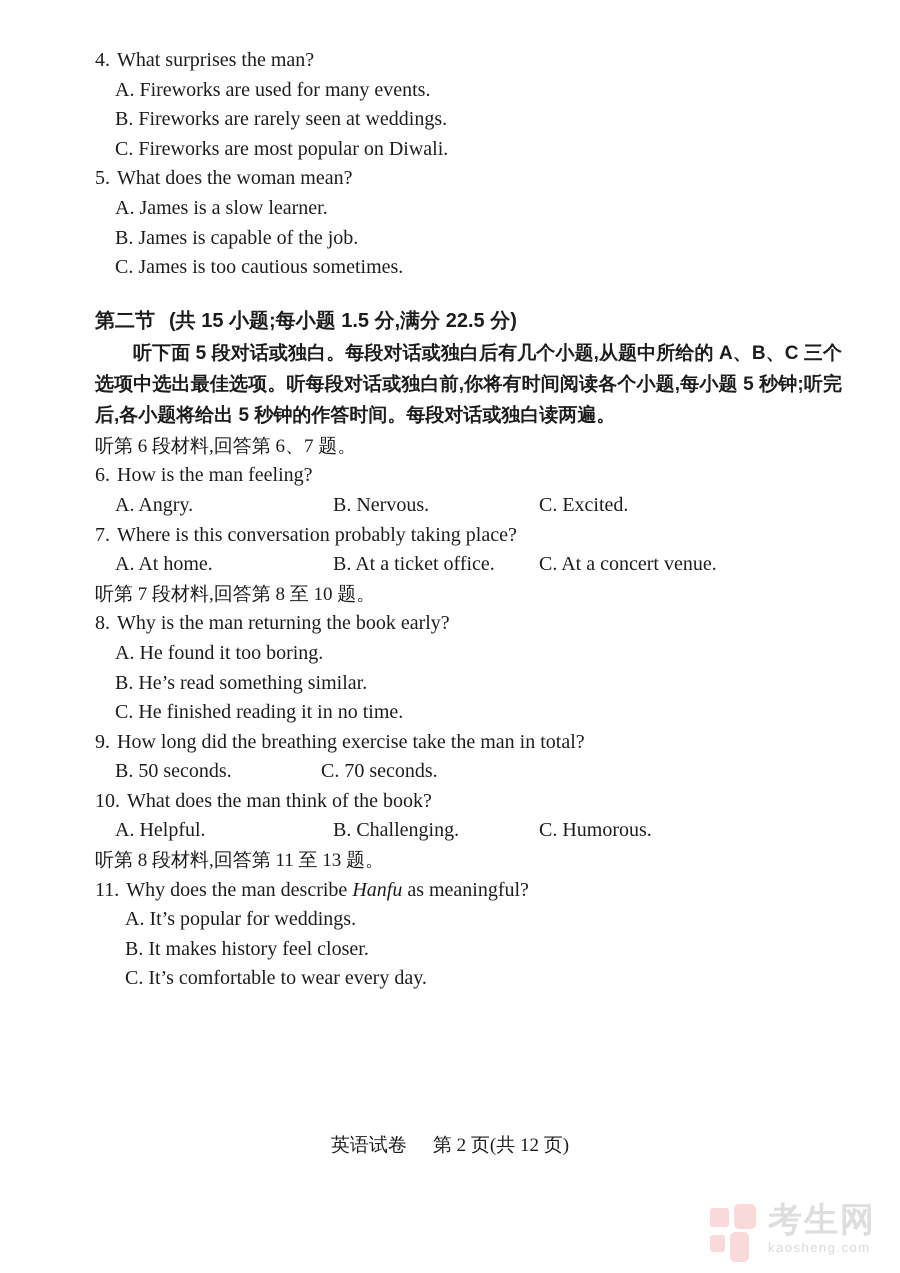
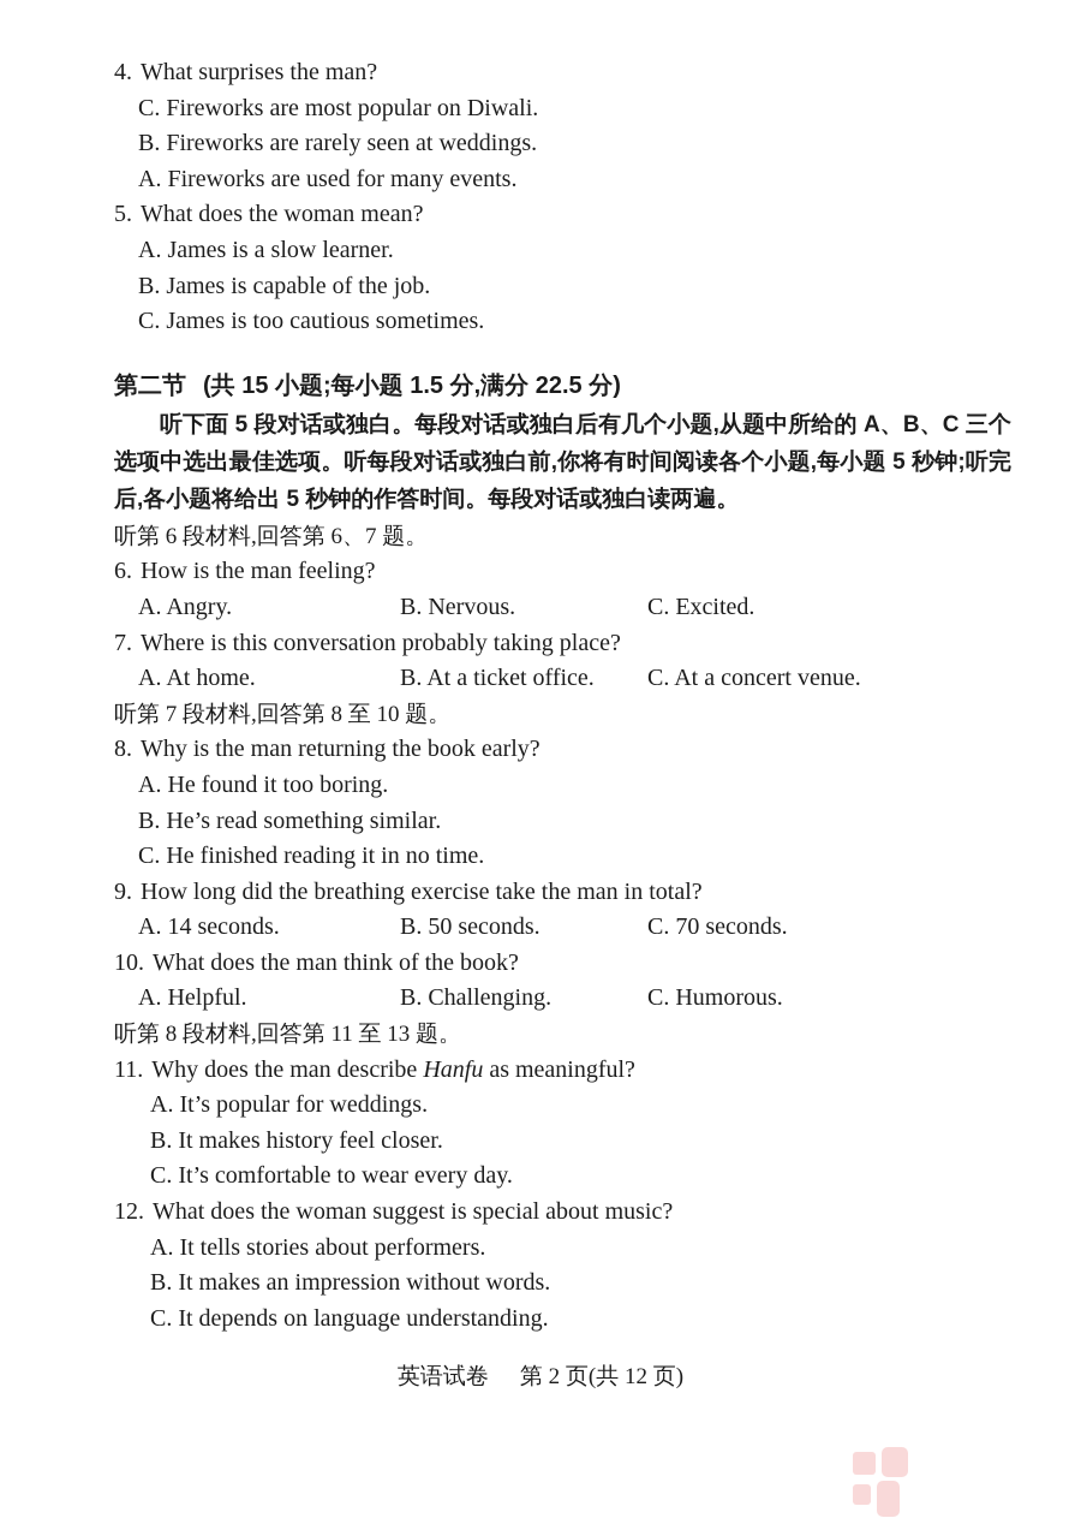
  4. What surprises the man?
- A. Fireworks are used for many events.
+ C. Fireworks are most popular on Diwali.
  B. Fireworks are rarely seen at weddings.
- C. Fireworks are most popular on Diwali.
+ A. Fireworks are used for many events.
  5. What does the woman mean?
  A. James is a slow learner.
  B. James is capable of the job.
  C. James is too cautious sometimes.
  第二节 (共 15 小题;每小题 1.5 分,满分 22.5 分)
  听下面 5 段对话或独白。每段对话或独白后有几个小题,从题中所给的 A、B、C 三个选项中选出最佳选项。听每段对话或独白前,你将有时间阅读各个小题,每小题 5 秒钟;听完后,各小题将给出 5 秒钟的作答时间。每段对话或独白读两遍。
  听第 6 段材料,回答第 6、7 题。
  6. How is the man feeling?
  A. Angry.
  B. Nervous.
  C. Excited.
  7. Where is this conversation probably taking place?
  A. At home.
  B. At a ticket office.
  C. At a concert venue.
  听第 7 段材料,回答第 8 至 10 题。
  8. Why is the man returning the book early?
  A. He found it too boring.
  B. He’s read something similar.
  C. He finished reading it in no time.
  9. How long did the breathing exercise take the man in total?
+ A. 14 seconds.
  B. 50 seconds.
  C. 70 seconds.
  10. What does the man think of the book?
  A. Helpful.
  B. Challenging.
  C. Humorous.
  听第 8 段材料,回答第 11 至 13 题。
  11. Why does the man describe Hanfu as meaningful?
  A. It’s popular for weddings.
  B. It makes history feel closer.
  C. It’s comfortable to wear every day.
+ 12. What does the woman suggest is special about music?
+ A. It tells stories about performers.
+ B. It makes an impression without words.
+ C. It depends on language understanding.
  英语试卷 第 2 页(共 12 页)
- 考生网
- kaosheng.com
